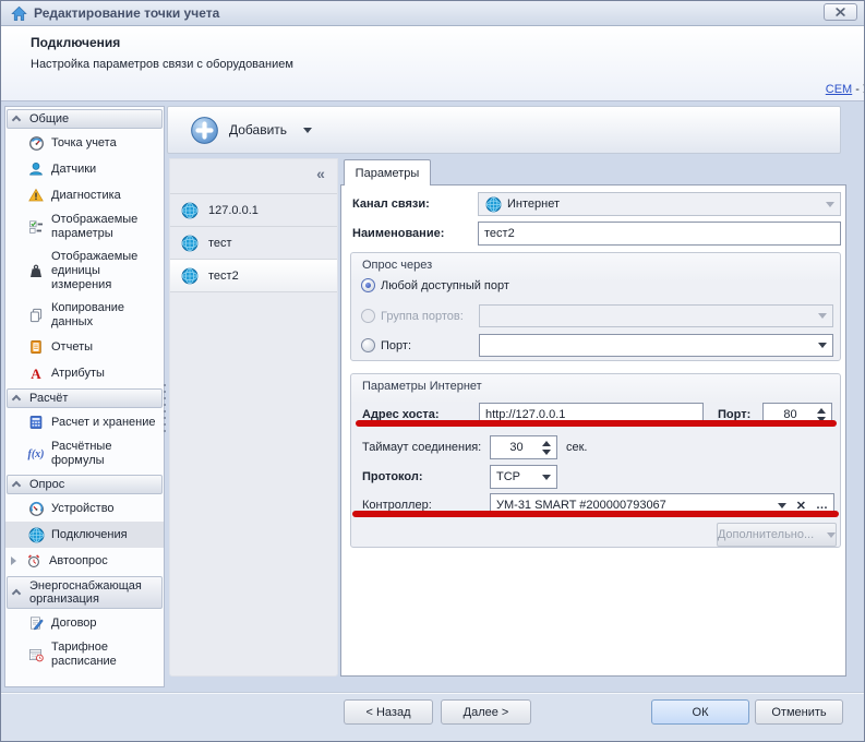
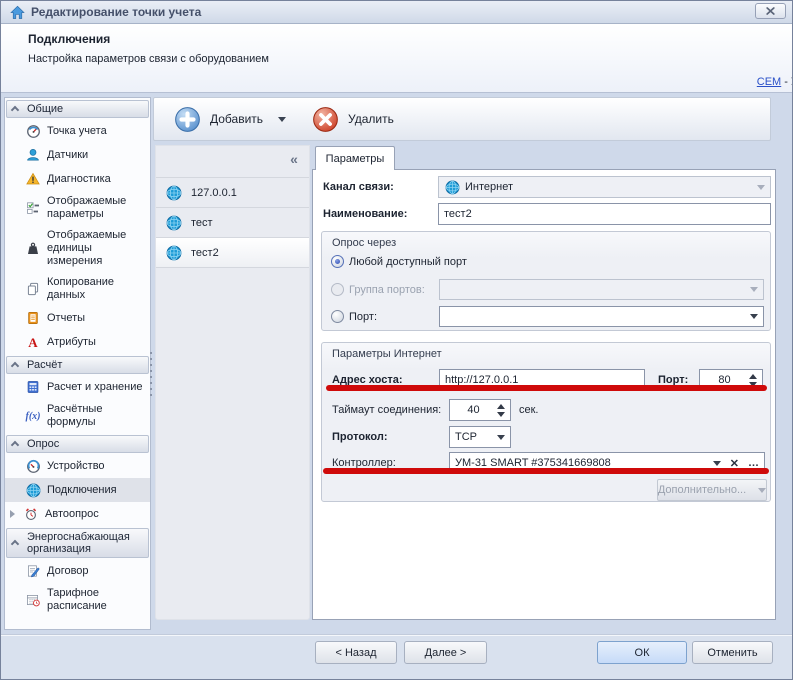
  Редактирование точки учета
  Подключения
  Настройка параметров связи с оборудованием
  СЕМ -
  Общие
  Точка учета
  Датчики
  Диагностика
  Отображаемые параметры
  Отображаемые единицы измерения
  Копирование данных
  Отчеты
  A
  Атрибуты
  Расчёт
  Расчет и хранение
  f(x)
  Расчётные формулы
  Опрос
  Устройство
  Подключения
  Автоопрос
  Энергоснабжающая организация
  Договор
  Тарифное расписание
  Добавить
+ Удалить
  «
  127.0.0.1
  тест
  тест2
  Параметры
  Канал связи:
  Интернет
  Наименование:
  тест2
  Опрос через
  Любой доступный порт
  Группа портов:
  Порт:
  Параметры Интернет
  Адрес хоста:
  http://127.0.0.1
  Порт:
  80
  Таймаут соединения:
- 30
+ 40
  сек.
  Протокол:
  TCP
  Контроллер:
- УМ-31 SMART #200000793067
+ УМ-31 SMART #375341669808
  ✕
  …
  Дополнительно...
  < Назад
  Далее >
  ОК
  Отменить
